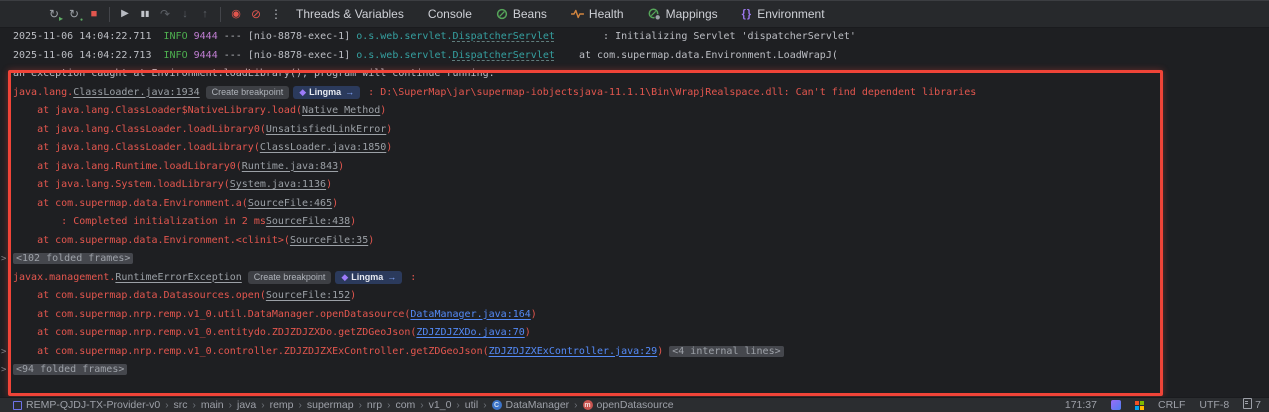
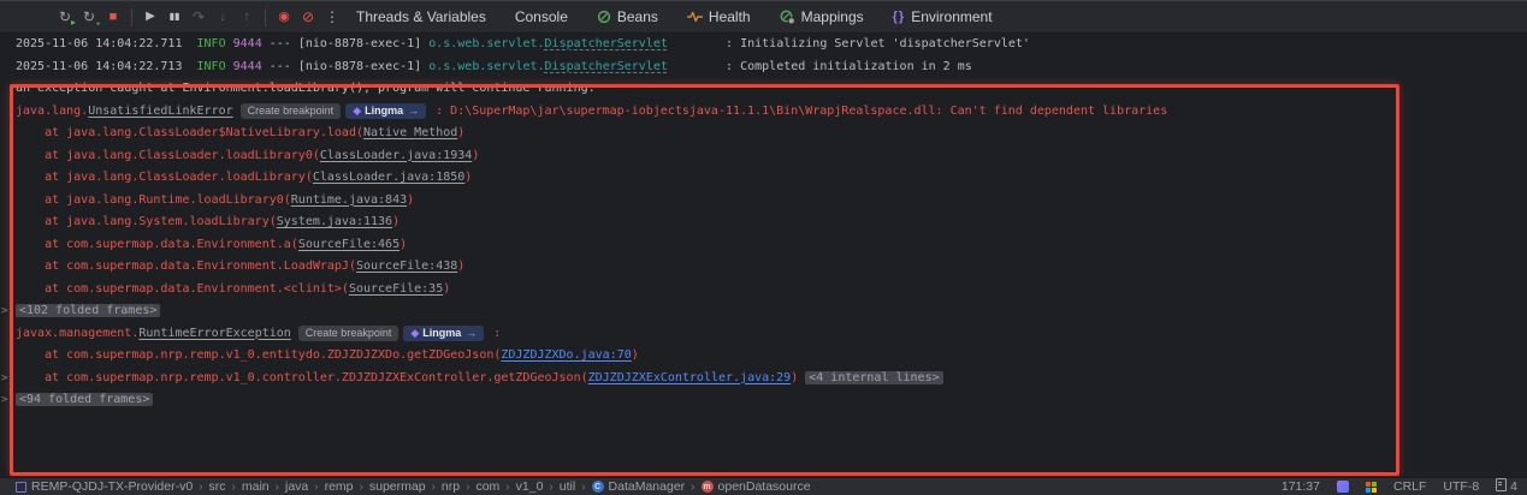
  ↻
  ▸
  ↻
  ■
  ▶
  ▮▮
  ↷
  ↓
  ↑
  ◉
  ⊘
  ⋮
  Threads & Variables
  Console
  Beans
  Health
  Mappings
  {}
  Environment
  2025-11-06 14:04:22.711 INFO 9444 --- [nio-8878-exec-1] o.s.web.servlet.DispatcherServlet : Initializing Servlet 'dispatcherServlet'
- 2025-11-06 14:04:22.713 INFO 9444 --- [nio-8878-exec-1] o.s.web.servlet.DispatcherServlet at com.supermap.data.Environment.LoadWrapJ(
+ 2025-11-06 14:04:22.713 INFO 9444 --- [nio-8878-exec-1] o.s.web.servlet.DispatcherServlet : Completed initialization in 2 ms
  an exception caught at Environment.loadLibrary(), program will continue running.
- java.lang.ClassLoader.java:1934 Create breakpoint ◆ Lingma → : D:\SuperMap\jar\supermap-iobjectsjava-11.1.1\Bin\WrapjRealspace.dll: Can't find dependent libraries
+ java.lang.UnsatisfiedLinkError Create breakpoint ◆ Lingma → : D:\SuperMap\jar\supermap-iobjectsjava-11.1.1\Bin\WrapjRealspace.dll: Can't find dependent libraries
  at java.lang.ClassLoader$NativeLibrary.load(Native Method)
- at java.lang.ClassLoader.loadLibrary0(UnsatisfiedLinkError)
+ at java.lang.ClassLoader.loadLibrary0(ClassLoader.java:1934)
  at java.lang.ClassLoader.loadLibrary(ClassLoader.java:1850)
  at java.lang.Runtime.loadLibrary0(Runtime.java:843)
  at java.lang.System.loadLibrary(System.java:1136)
  at com.supermap.data.Environment.a(SourceFile:465)
- : Completed initialization in 2 msSourceFile:438)
+ at com.supermap.data.Environment.LoadWrapJ(SourceFile:438)
  at com.supermap.data.Environment.<clinit>(SourceFile:35)
  >
  <102 folded frames>
  javax.management.RuntimeErrorException Create breakpoint ◆ Lingma → :
- at com.supermap.data.Datasources.open(SourceFile:152)
- at com.supermap.nrp.remp.v1_0.util.DataManager.openDatasource(DataManager.java:164)
  at com.supermap.nrp.remp.v1_0.entitydo.ZDJZDJZXDo.getZDGeoJson(ZDJZDJZXDo.java:70)
  >
  at com.supermap.nrp.remp.v1_0.controller.ZDJZDJZXExController.getZDGeoJson(ZDJZDJZXExController.java:29) <4 internal lines>
  >
  <94 folded frames>
  REMP-QJDJ-TX-Provider-v0
  ›
  src
  ›
  main
  ›
  java
  ›
  remp
  ›
  supermap
  ›
  nrp
  ›
  com
  ›
  v1_0
  ›
  util
  ›
  DataManager
  ›
  openDatasource
  171:37
  CRLF
  UTF-8
- 7
+ 4
